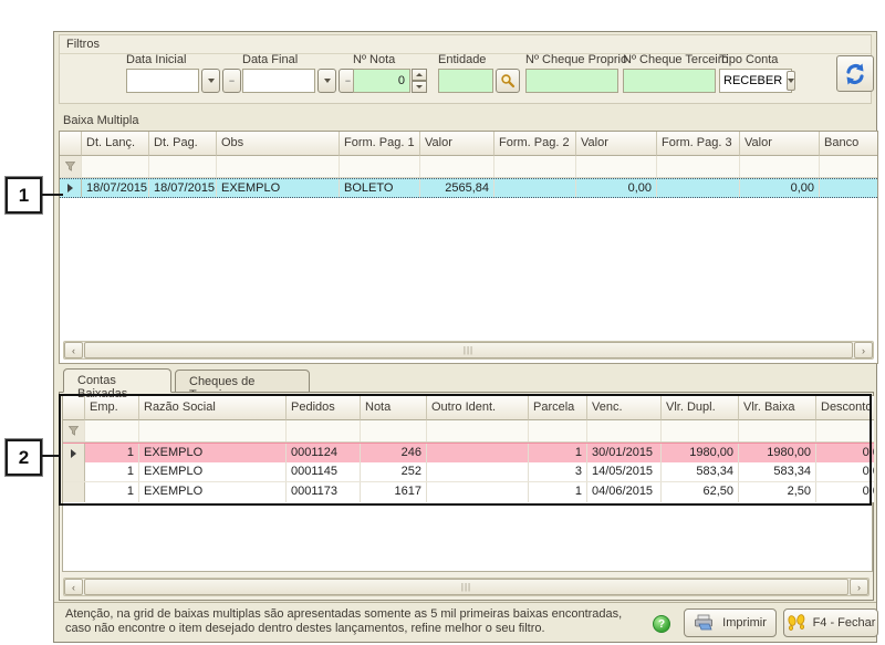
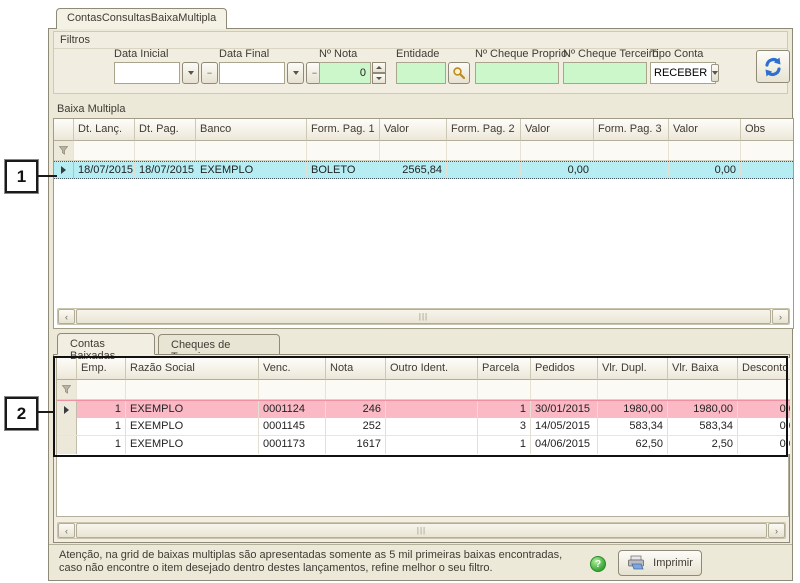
  1
  2
+ ContasConsultasBaixaMultipla
  Filtros
  Data Inicial
  −
  Data Final
  −
  Nº Nota
  0
  Entidade
  Nº Cheque Proprio
  Nº Cheque Terceiro
  Tipo Conta
  RECEBER
  Baixa Multipla
  Dt. Lanç.
  Dt. Pag.
- Obs
+ Banco
  Form. Pag. 1
  Valor
  Form. Pag. 2
  Valor
  Form. Pag. 3
  Valor
- Banco
+ Obs
  18/07/2015
  18/07/2015
  EXEMPLO
  BOLETO
  2565,84
  0,00
  0,00
  ‹
  |||
  ›
  Contas Baixadas
  Emp.
  Razão Social
- Pedidos
+ Venc.
  Nota
  Outro Ident.
  Parcela
- Venc.
+ Pedidos
  Vlr. Dupl.
  Vlr. Baixa
  Desconto
  1
  EXEMPLO
  0001124
  246
  1
  30/01/2015
  1980,00
  1980,00
  1
  EXEMPLO
  0001145
  252
  3
  14/05/2015
  583,34
  583,34
  1
  EXEMPLO
  0001173
  1617
  1
  04/06/2015
  62,50
  2,50
  ‹
  |||
  ›
  Atenção, na grid de baixas multiplas são apresentadas somente as 5 mil primeiras baixas encontradas,
  caso não encontre o item desejado dentro destes lançamentos, refine melhor o seu filtro.
  ?
  Imprimir
- F4 - Fechar
